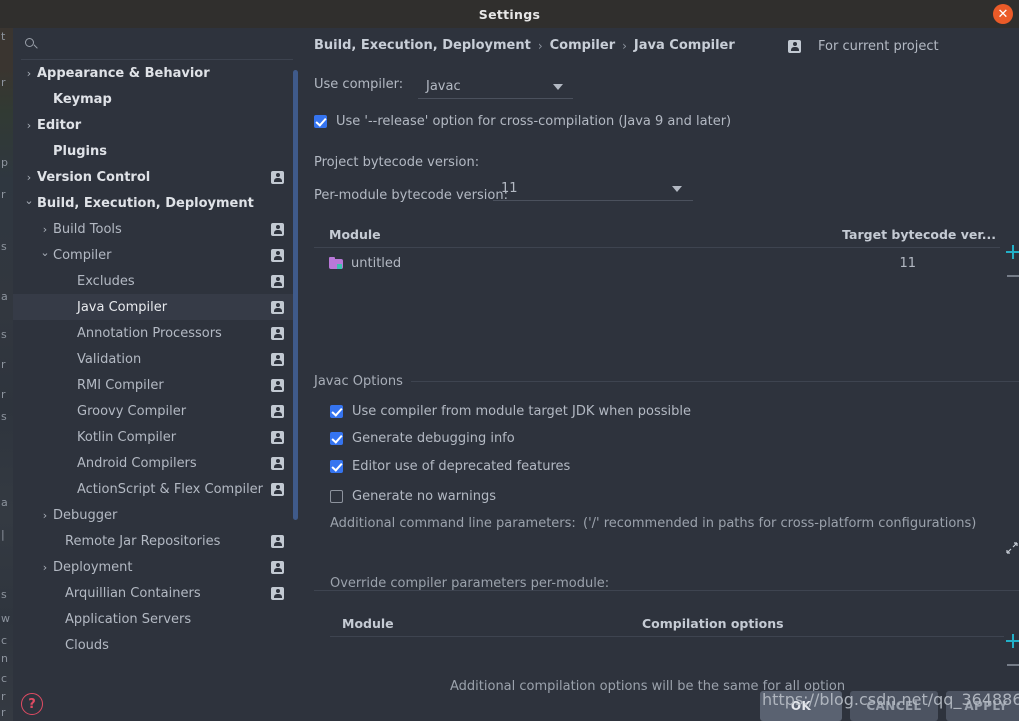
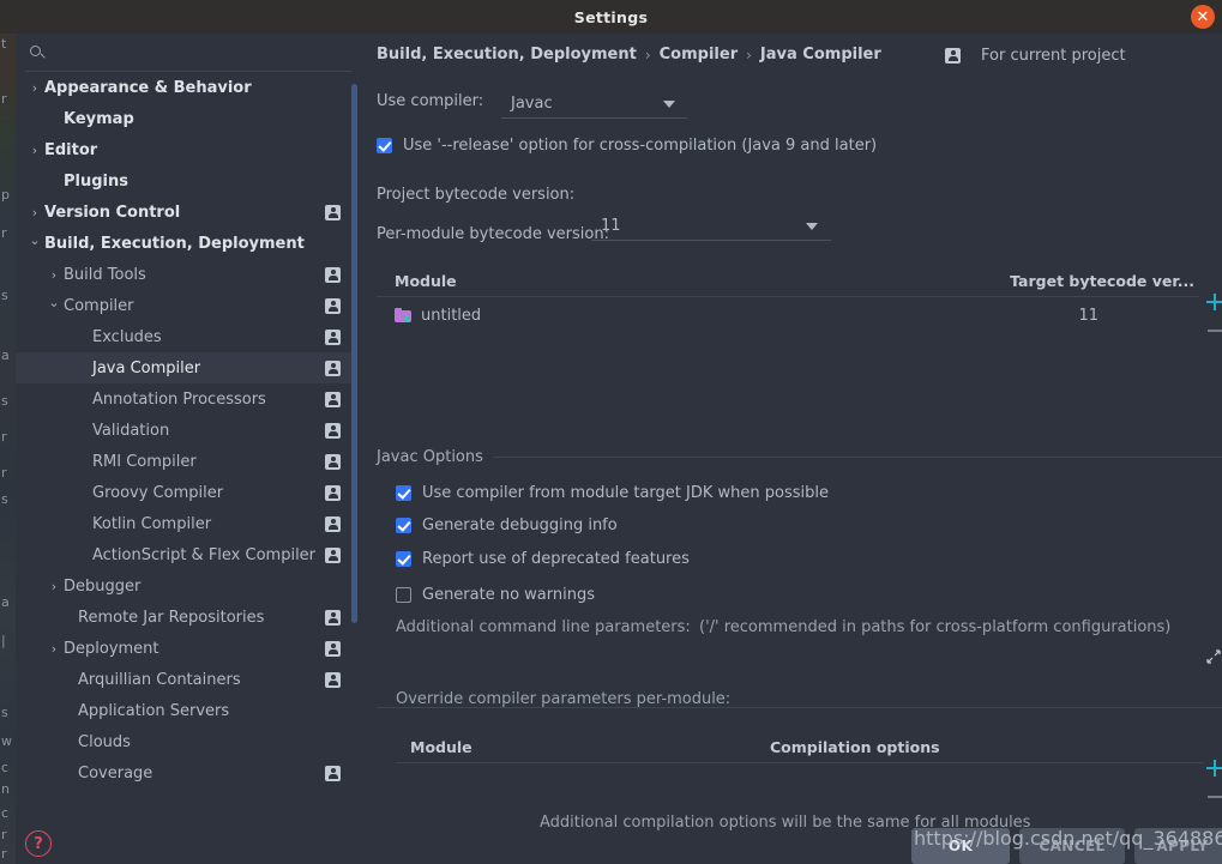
  t
  r
  p
  r
  s
  a
  s
  r
  r
  s
  a
  |
  s
  w
  c
  n
  c
  r
  r
  Settings
  ✕
  ›
  Appearance & Behavior
  Keymap
  ›
  Editor
  Plugins
  ›
  Version Control
  ⌄
  Build, Execution, Deployment
  ›
  Build Tools
  ⌄
  Compiler
  Excludes
  Java Compiler
  Annotation Processors
  Validation
  RMI Compiler
  Groovy Compiler
  Kotlin Compiler
- Android Compilers
  ActionScript & Flex Compiler
  ›
  Debugger
  Remote Jar Repositories
  ›
  Deployment
  Arquillian Containers
  Application Servers
  Clouds
+ Coverage
  ?
  Build, Execution, Deployment
  ›
  Compiler
  ›
  Java Compiler
  For current project
  Use compiler:
  Javac
  Use '--release' option for cross-compilation (Java 9 and later)
  Project bytecode version:
  11
  Per-module bytecode version:
  Module
  Target bytecode ver...
  untitled
  11
  Javac Options
  Use compiler from module target JDK when possible
  Generate debugging info
- Editor use of deprecated features
+ Report use of deprecated features
  Generate no warnings
  Additional command line parameters:
  ('/' recommended in paths for cross-platform configurations)
  Override compiler parameters per-module:
  Module
  Compilation options
- Additional compilation options will be the same for all option
+ Additional compilation options will be the same for all modules
  OK
  CANCEL
  APPLY
  https://blog.csdn.net/qq_364886
